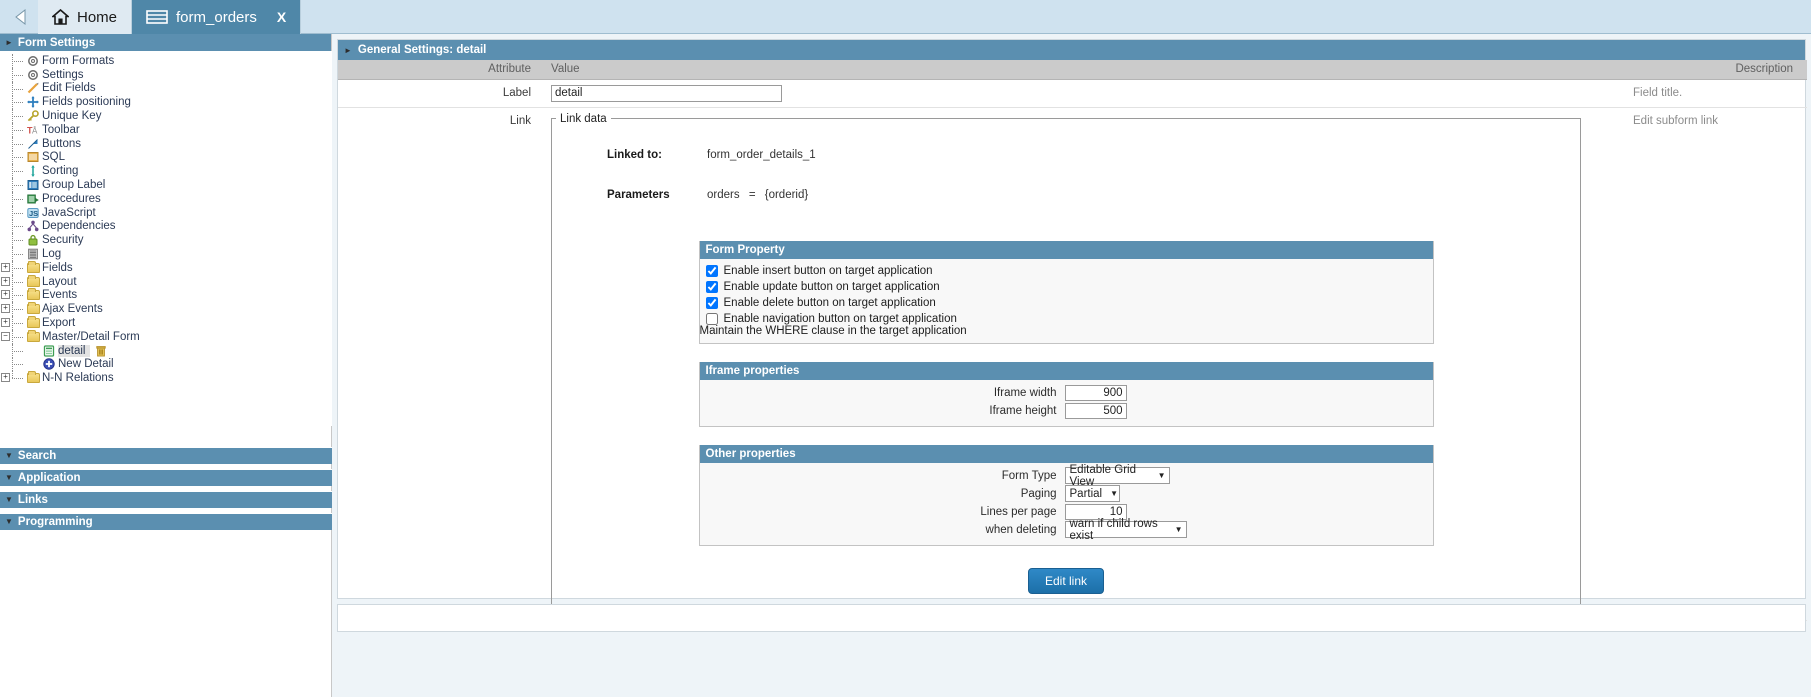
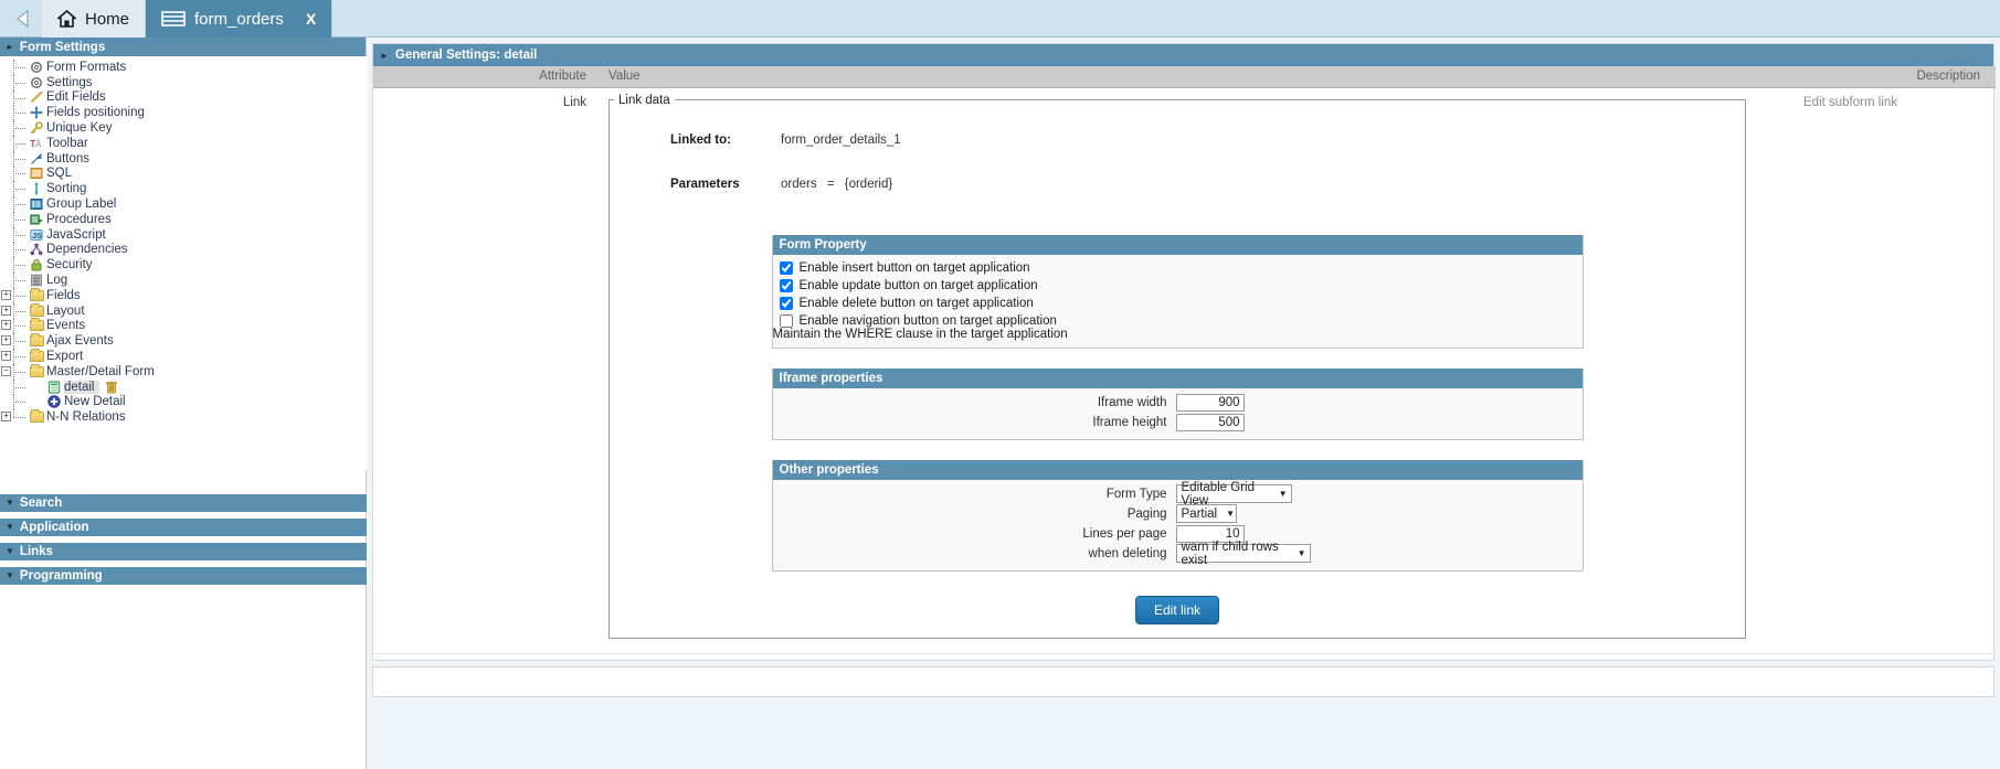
  Home
  form_orders
  X
  ►
  Form Settings
  Form Formats
  Settings
  Edit Fields
  Fields positioning
  Unique Key
  T
  Å
  Toolbar
  Buttons
  SQL
  Sorting
  Group Label
  Procedures
  JS
  JavaScript
  Dependencies
  Security
  Log
  +
  Fields
  +
  Layout
  +
  Events
  +
  Ajax Events
  +
  Export
  −
  Master/Detail Form
  detail
  New Detail
  +
  N-N Relations
  ▼
  Search
  ▼
  Application
  ▼
  Links
  ▼
  Programming
  ►
  General Settings: detail
  Attribute	Value	Description
- Label	detail	Field title.
  Link	Link data Linked to: form_order_details_1 Parameters orders = {orderid} Form Property Enable insert button on target application Enable update button on target application Enable delete button on target application Enable navigation button on target application Maintain the WHERE clause in the target application Iframe properties Iframe width 900 Iframe height 500 Other properties Form Type Editable Grid View ▼ Paging Partial ▼ Lines per page 10 when deleting warn if child rows exist ▼ Edit link	Edit subform link
